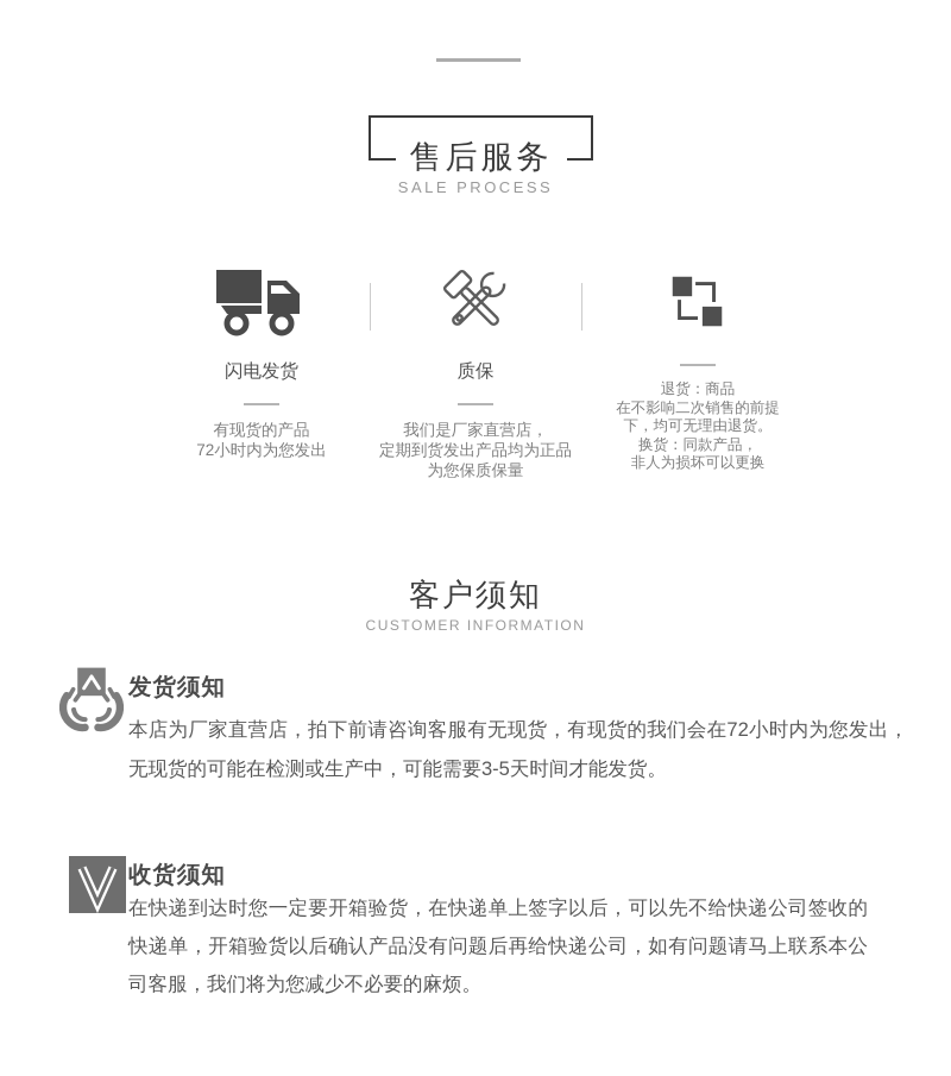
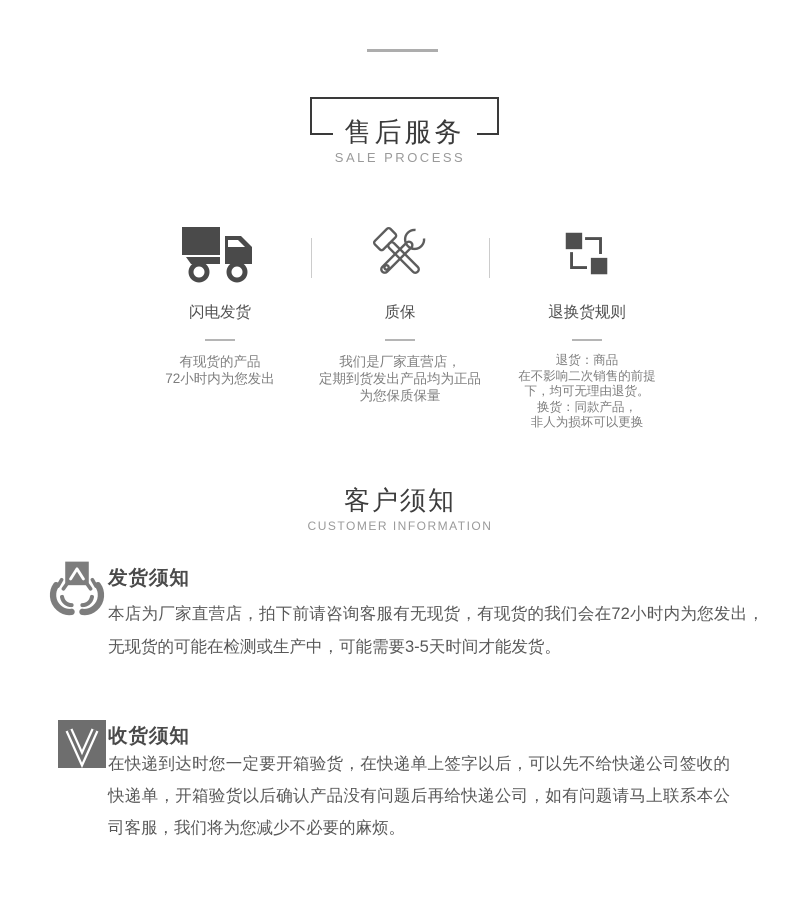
  售后服务
  SALE PROCESS
  闪电发货
  有现货的产品
  72小时内为您发出
  质保
  我们是厂家直营店，
  定期到货发出产品均为正品
  为您保质保量
+ 退换货规则
  退货：商品
  在不影响二次销售的前提
  下，均可无理由退货。
  换货：同款产品，
  非人为损坏可以更换
  客户须知
  CUSTOMER INFORMATION
  发货须知
  本店为厂家直营店，拍下前请咨询客服有无现货，有现货的我们会在72小时内为您发出，无现货的可能在检测或生产中，可能需要3-5天时间才能发货。
  收货须知
  在快递到达时您一定要开箱验货，在快递单上签字以后，可以先不给快递公司签收的快递单，开箱验货以后确认产品没有问题后再给快递公司，如有问题请马上联系本公司客服，我们将为您减少不必要的麻烦。
